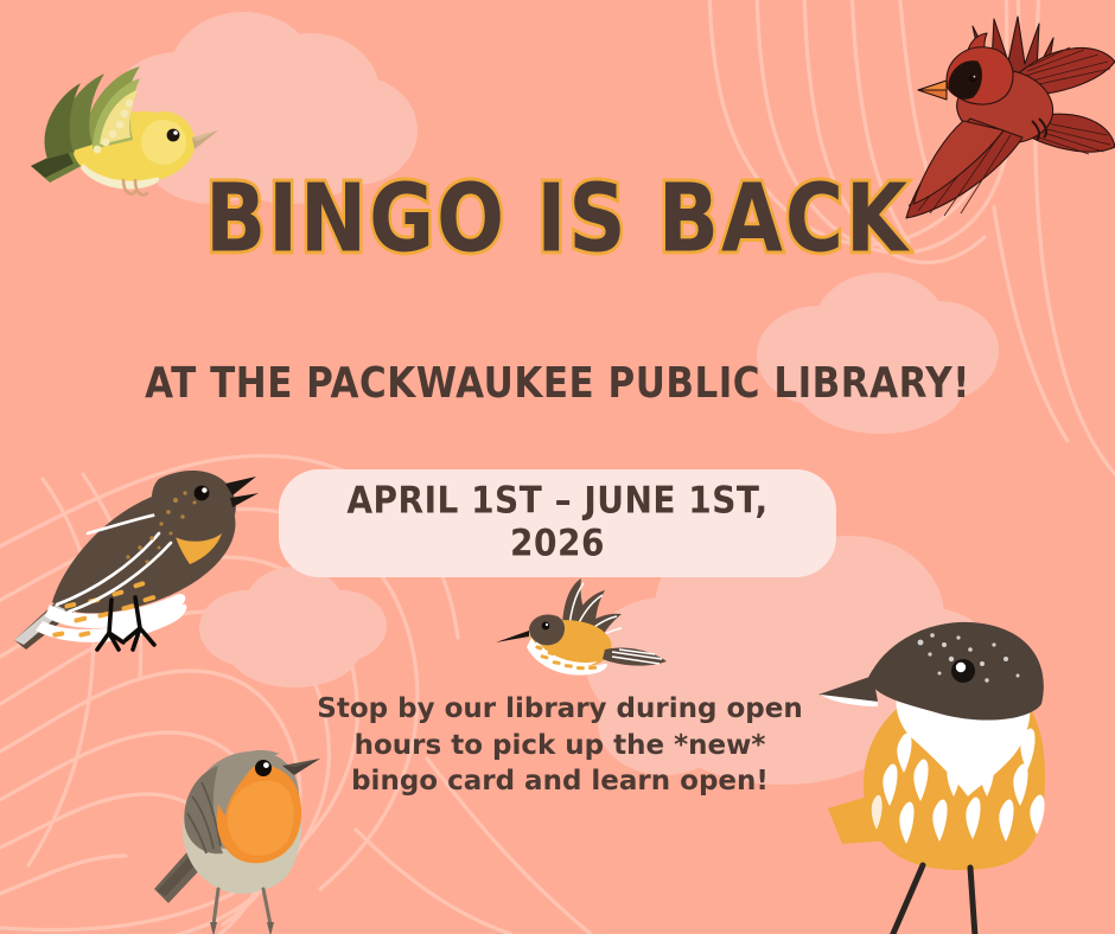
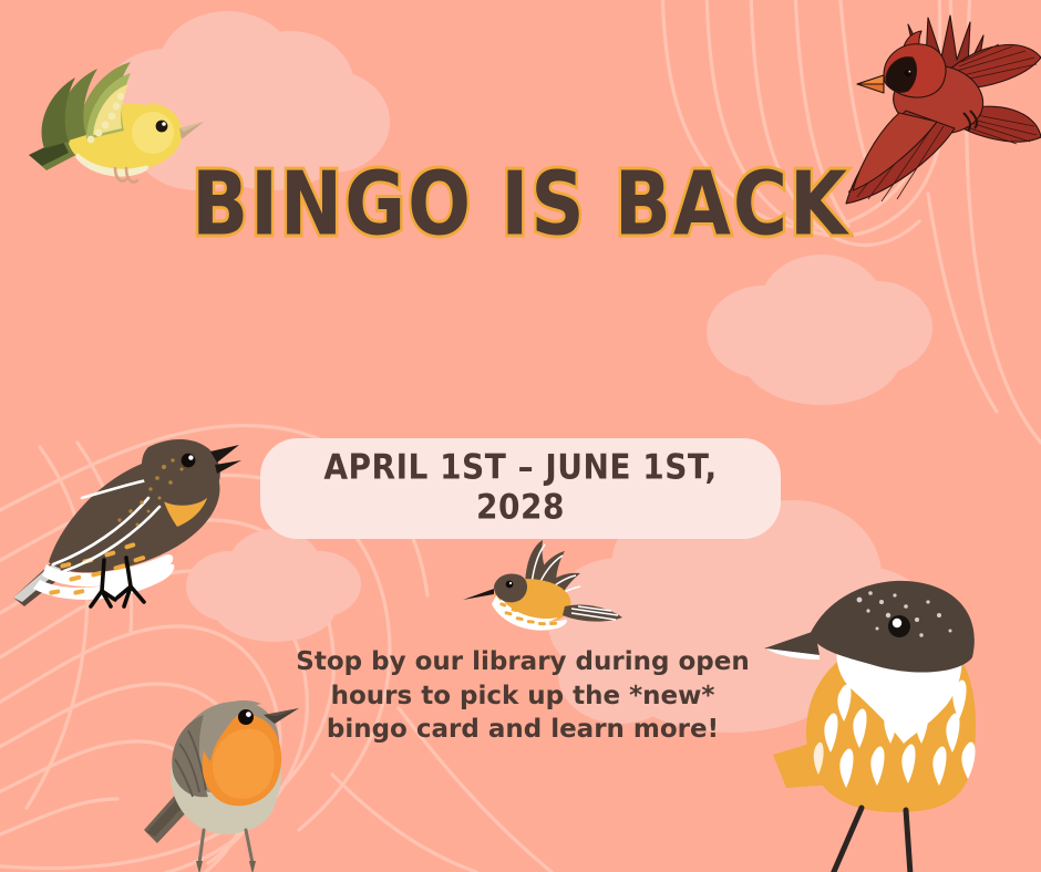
  BINGO IS BACK
- AT THE PACKWAUKEE PUBLIC LIBRARY!
- APRIL 1ST – JUNE 1ST, 2026
+ APRIL 1ST – JUNE 1ST, 2028
- Stop by our library during open hours to pick up the *new* bingo card and learn open!
+ Stop by our library during open hours to pick up the *new* bingo card and learn more!
